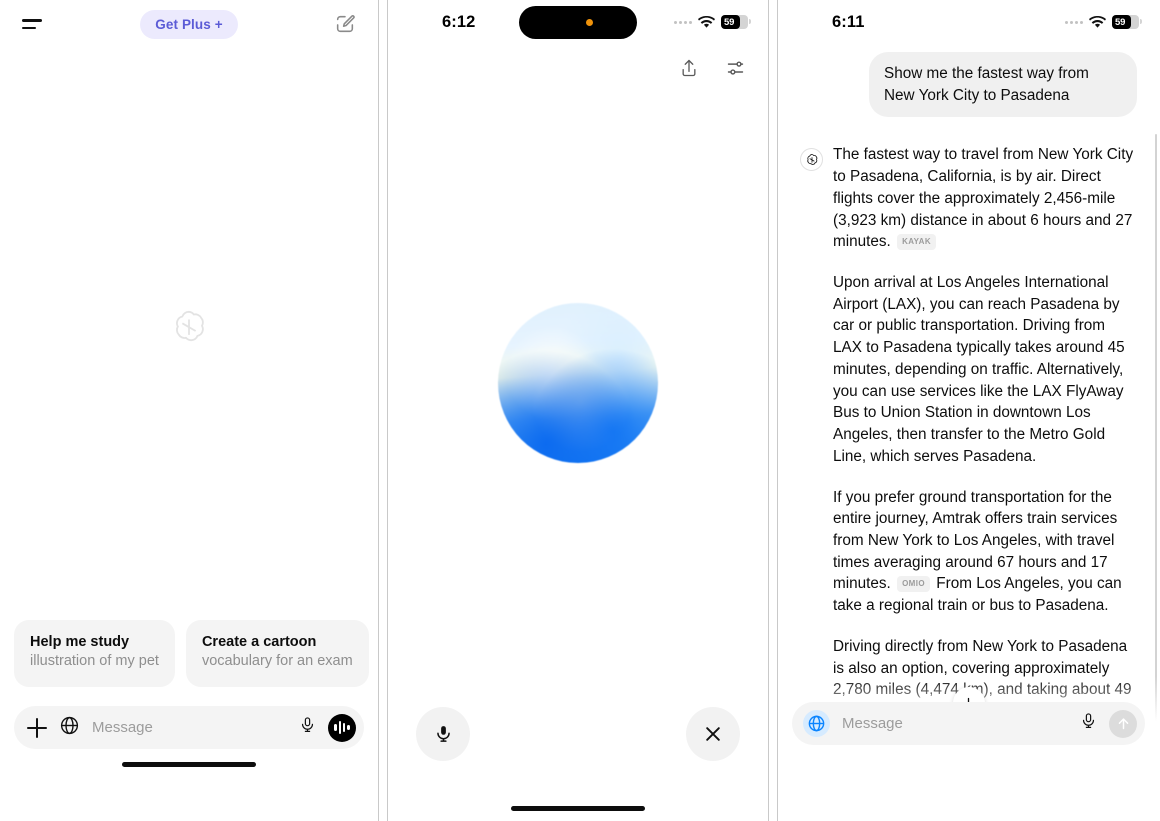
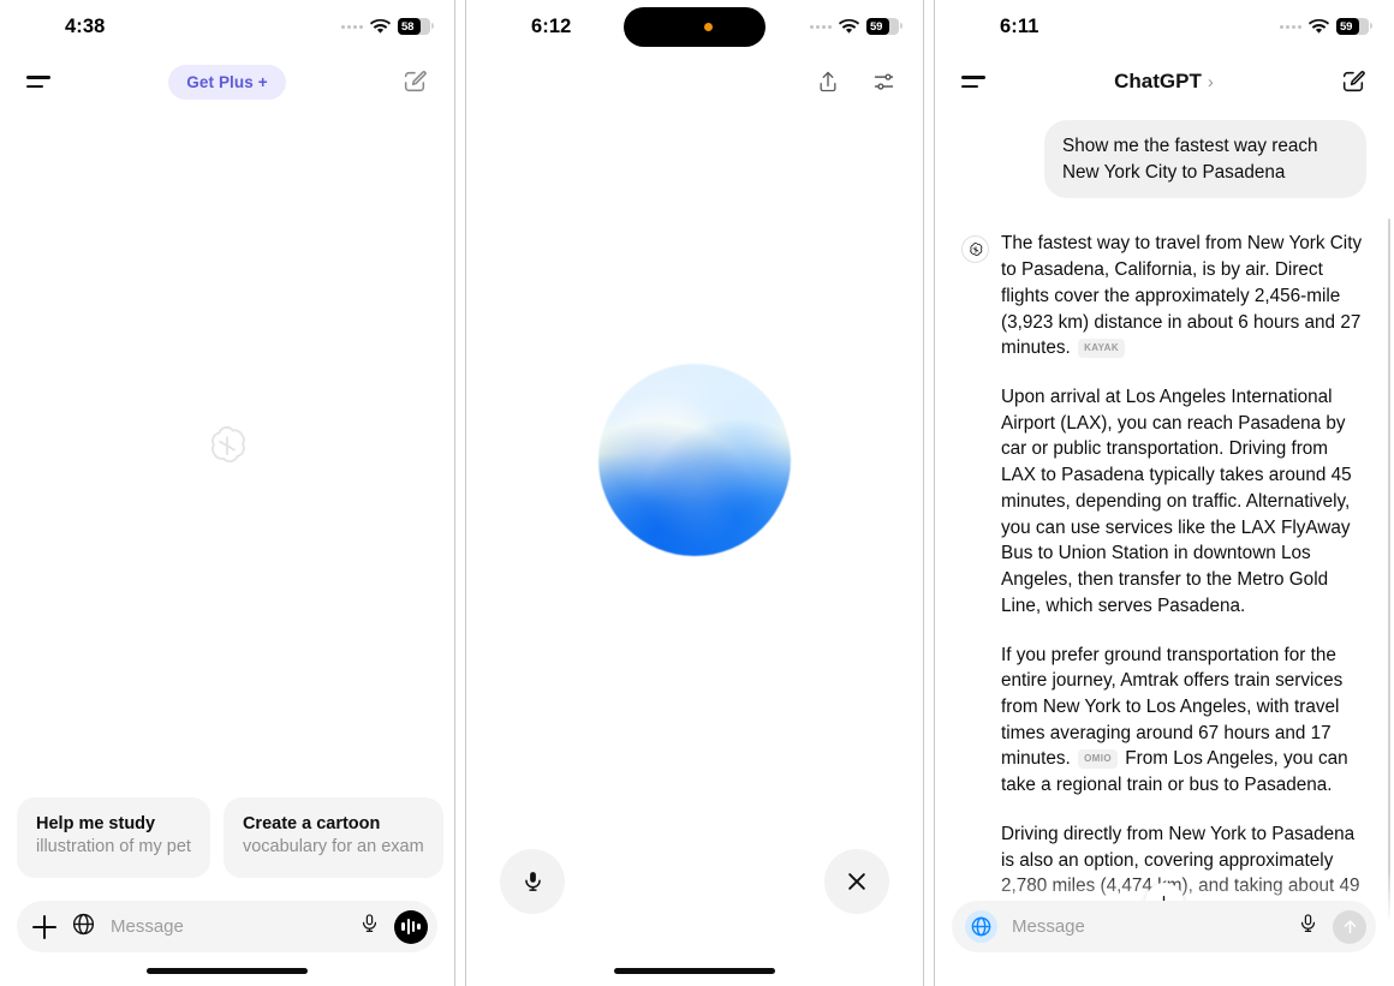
+ 4:38
+ 58
  Get Plus +
  Help me study
  illustration of my pet
  Create a cartoon
  vocabulary for an exam
  Message
  6:12
  59
  6:11
  59
+ ChatGPT
+ ›
- Show me the fastest way from New York City to Pasadena
+ Show me the fastest way reach New York City to Pasadena
  The fastest way to travel from New York City to Pasadena, California, is by air. Direct flights cover the approximately 2,456-mile (3,923 km) distance in about 6 hours and 27 minutes. KAYAK
  Upon arrival at Los Angeles International Airport (LAX), you can reach Pasadena by car or public transportation. Driving from LAX to Pasadena typically takes around 45 minutes, depending on traffic. Alternatively, you can use services like the LAX FlyAway Bus to Union Station in downtown Los Angeles, then transfer to the Metro Gold Line, which serves Pasadena.
  If you prefer ground transportation for the entire journey, Amtrak offers train services from New York to Los Angeles, with travel times averaging around 67 hours and 17 minutes. OMIO From Los Angeles, you can take a regional train or bus to Pasadena.
  Message
